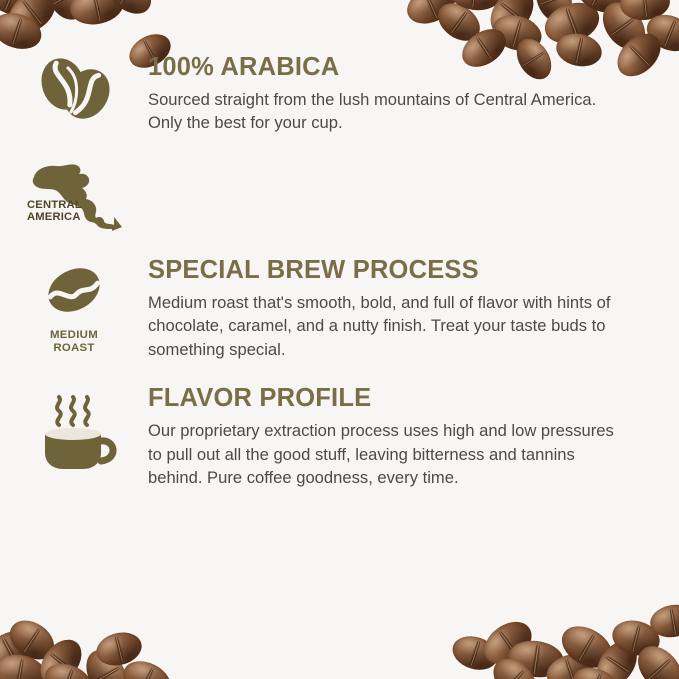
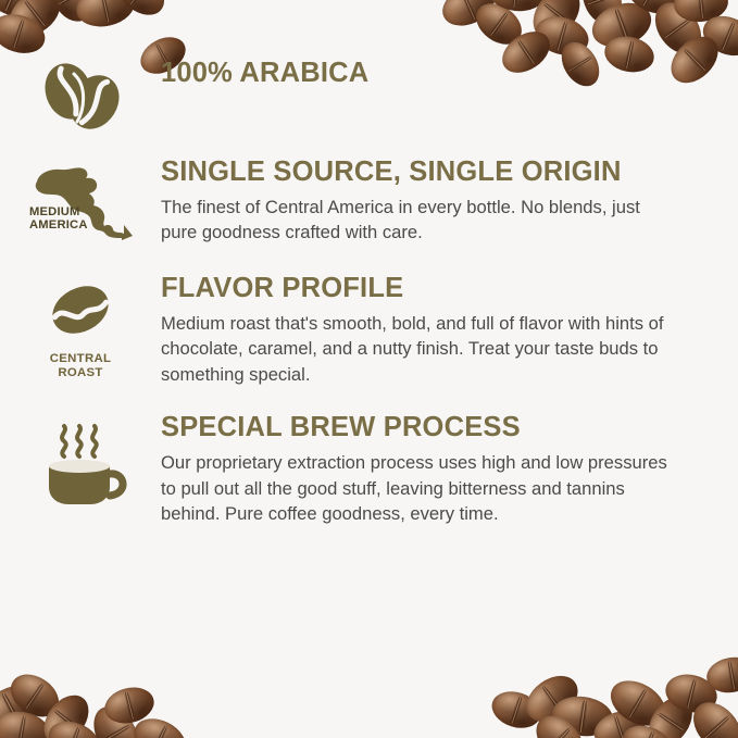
  100% ARABICA
- Sourced straight from the lush mountains of Central America. Only the best for your cup.
- CENTRAL
+ MEDIUM
  AMERICA
+ SINGLE SOURCE, SINGLE ORIGIN
+ The finest of Central America in every bottle. No blends, just pure goodness crafted with care.
- MEDIUM
+ CENTRAL
  ROAST
- SPECIAL BREW PROCESS
+ FLAVOR PROFILE
  Medium roast that's smooth, bold, and full of flavor with hints of chocolate, caramel, and a nutty finish. Treat your taste buds to something special.
- FLAVOR PROFILE
+ SPECIAL BREW PROCESS
  Our proprietary extraction process uses high and low pressures to pull out all the good stuff, leaving bitterness and tannins behind. Pure coffee goodness, every time.
